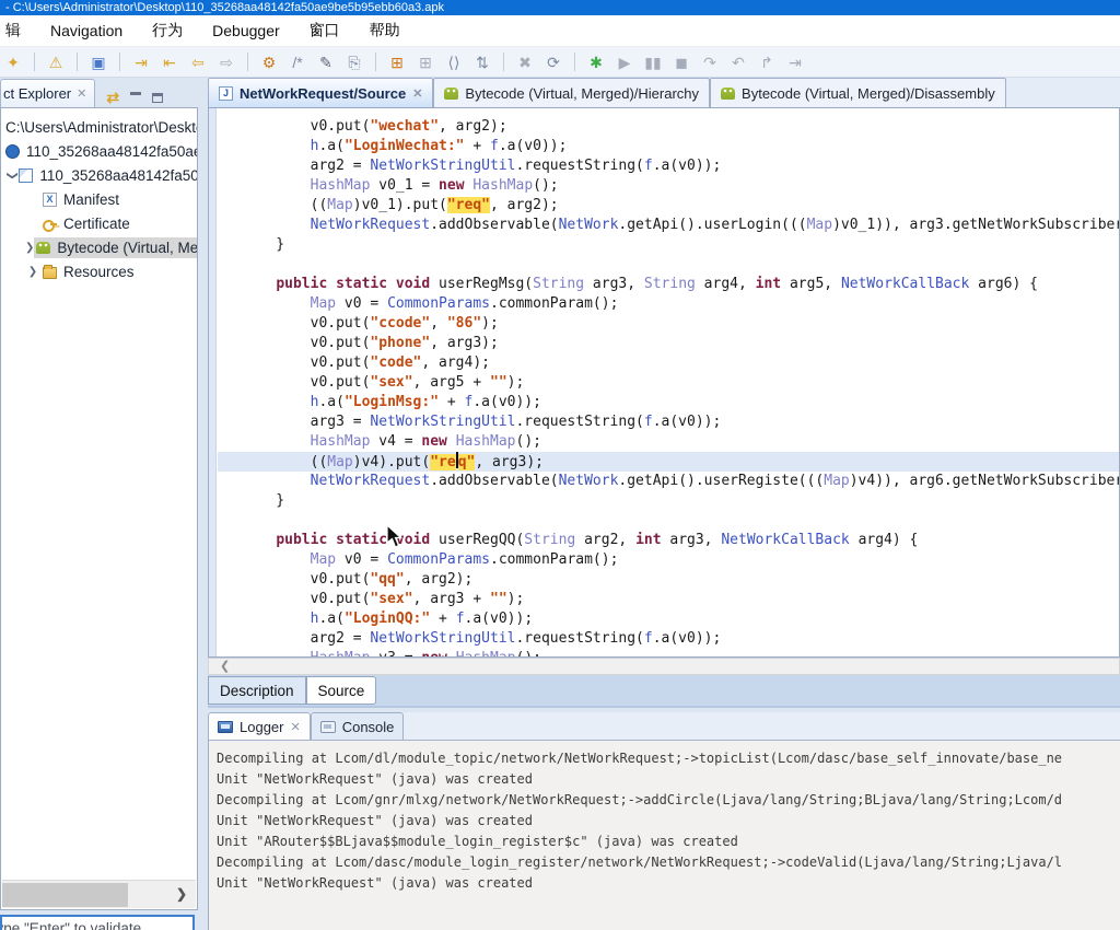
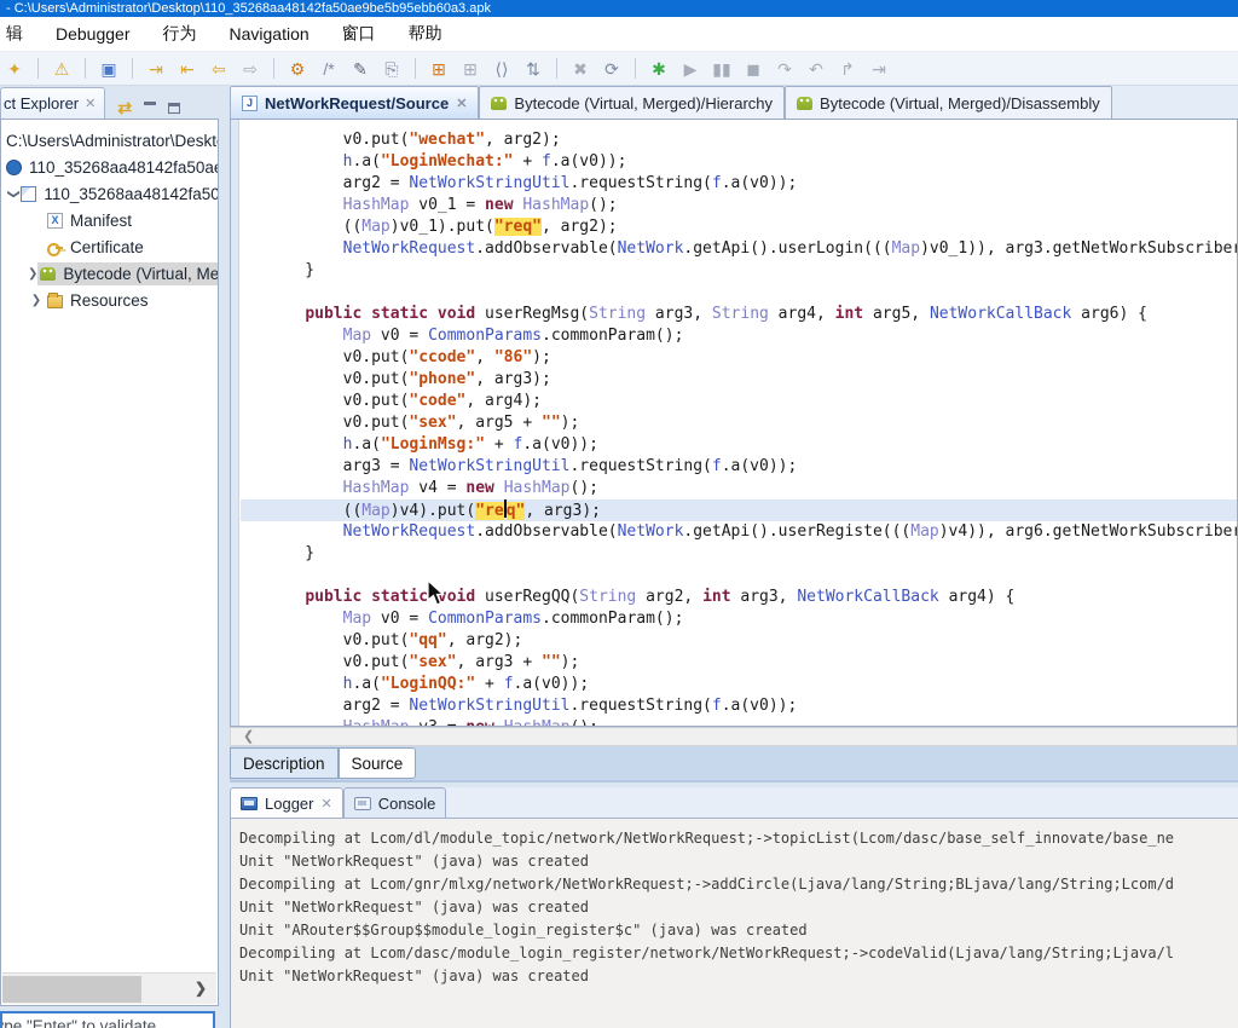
  - C:\Users\Administrator\Desktop\110_35268aa48142fa50ae9be5b95ebb60a3.apk
  辑
- Navigation
+ Debugger
  行为
- Debugger
+ Navigation
  窗口
  帮助
  ✦
  ⚠
  ▣
  ⇥
  ⇤
  ⇦
  ⇨
  ⚙
  /*
  ✎
  ⎘
  ⊞
  ⊞
  ⟨⟩
  ⇅
  ✖
  ⟳
  ✱
  ▶
  ▮▮
  ◼
  ↷
  ↶
  ↱
  ⇥
  ct Explorer
  ✕
  ⇄
  C:\Users\Administrator\Deskt
  X
  Manifest
  Certificate
  ❯
  Bytecode (Virtual, Me
  ❯
  Resources
  ❯
  pe "Enter" to validate
  J
  NetWorkRequest/Source
  ✕
  Bytecode (Virtual, Merged)/Hierarchy
  Bytecode (Virtual, Merged)/Disassembly
  v0.put("wechat", arg2);
  h.a("LoginWechat:" + f.a(v0));
  arg2 = NetWorkStringUtil.requestString(f.a(v0));
  HashMap v0_1 = new HashMap();
  ((Map)v0_1).put("req", arg2);
  NetWorkRequest.addObservable(NetWork.getApi().userLogin(((Map)v0_1)), arg3.getNetWorkSubscribe
  }
  public static void userRegMsg(String arg3, String arg4, int arg5, NetWorkCallBack arg6) {
  Map v0 = CommonParams.commonParam();
  v0.put("ccode", "86");
  v0.put("phone", arg3);
  v0.put("code", arg4);
  v0.put("sex", arg5 + "");
  h.a("LoginMsg:" + f.a(v0));
  arg3 = NetWorkStringUtil.requestString(f.a(v0));
  HashMap v4 = new HashMap();
  ((Map)v4).put("re q", arg3);
  NetWorkRequest.addObservable(NetWork.getApi().userRegiste(((Map)v4)), arg6.getNetWorkSubscribe
  }
  public static void userRegQQ(String arg2, int arg3, NetWorkCallBack arg4) {
  Map v0 = CommonParams.commonParam();
  v0.put("qq", arg2);
  v0.put("sex", arg3 + "");
  h.a("LoginQQ:" + f.a(v0));
  arg2 = NetWorkStringUtil.requestString(f.a(v0));
  ❮
  Description
  Source
  Logger
  ✕
  Console
  Decompiling at Lcom/dl/module_topic/network/NetWorkRequest;->topicList(Lcom/dasc/base_self_innovate/base_ne
  Unit "NetWorkRequest" (java) was created
  Decompiling at Lcom/gnr/mlxg/network/NetWorkRequest;->addCircle(Ljava/lang/String;BLjava/lang/String;Lcom/d
  Unit "NetWorkRequest" (java) was created
- Unit "ARouter$$BLjava$$module_login_register$c" (java) was created
+ Unit "ARouter$$Group$$module_login_register$c" (java) was created
  Decompiling at Lcom/dasc/module_login_register/network/NetWorkRequest;->codeValid(Ljava/lang/String;Ljava/l
  Unit "NetWorkRequest" (java) was created
